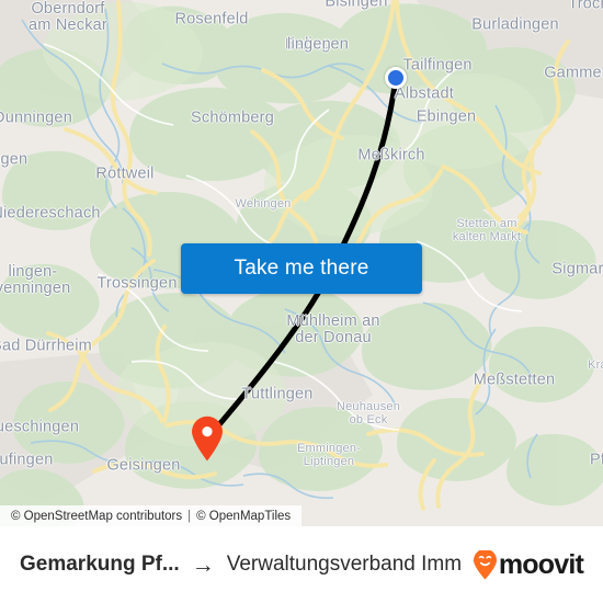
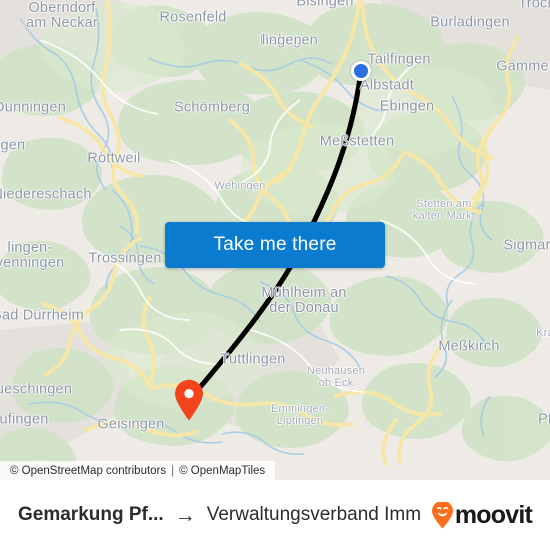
  Oberndorf
  am Neckar
  Rosenfeld
  Bisingen
  Burladingen
  Troc
  Balingen
  lingen
  Tailfingen
  Gamme
  Albstadt
  unningen
  Schömberg
  Ebingen
- Meßkirch
+ Meßstetten
  Rottweil
  iedereschach
  Wehingen
  Stetten am
  kalten Markt
  Trossingen
  lingen-
  enningen
  Sigmar
  Mühlheim an
  der Donau
  ad Dürrheim
  Tuttlingen
  Neuhausen
  ob Eck
- Meßstetten
+ Meßkirch
  ueschingen
  ufingen
  Geisingen
  Emmingen-
  Liptingen
  Take me there
  © OpenStreetMap contributors
  |
  © OpenMapTiles
  Gemarkung Pf...
  →
  Verwaltungsverband Imm
  moovit
